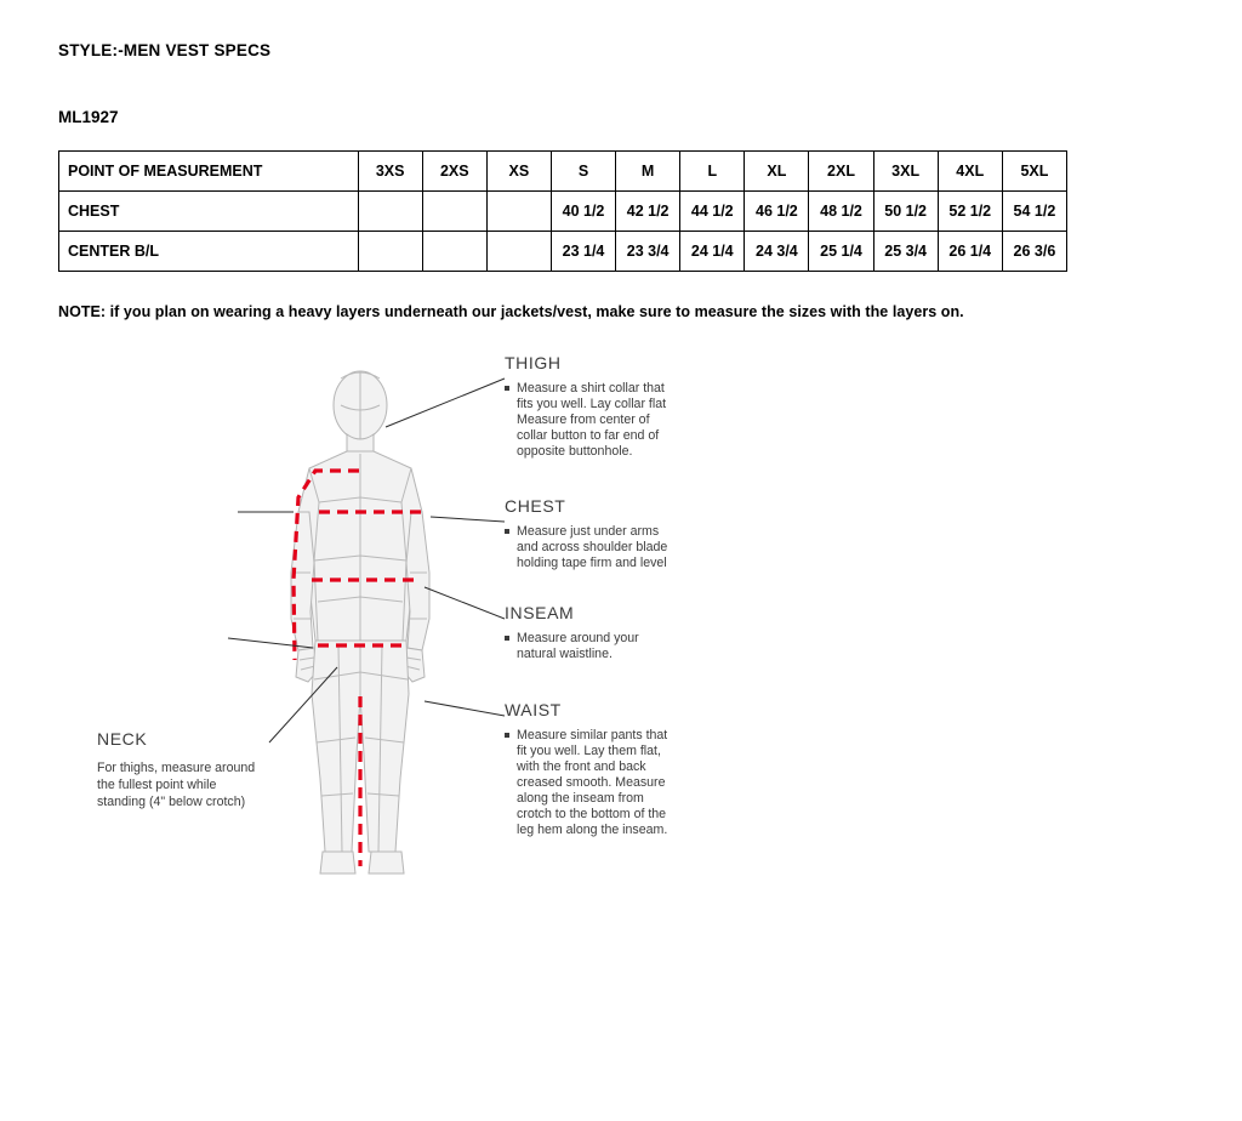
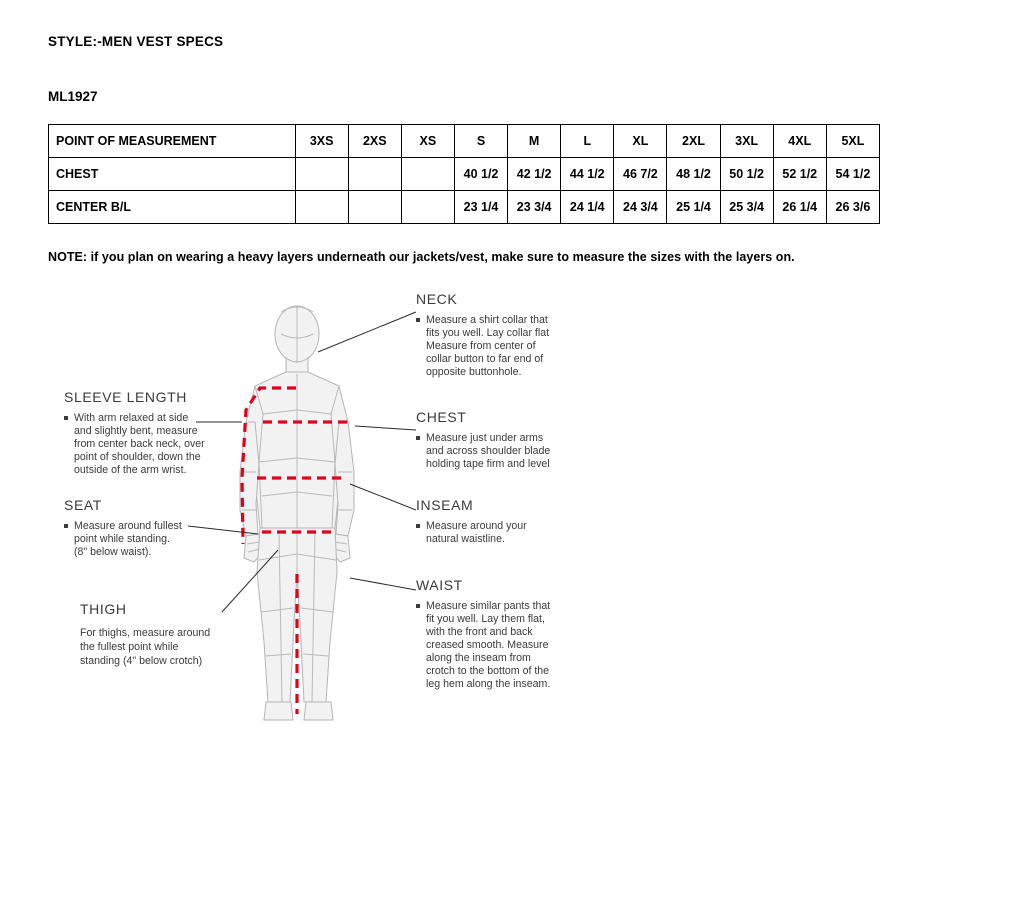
  STYLE:-MEN VEST SPECS
  ML1927
  POINT OF MEASUREMENT	3XS	2XS	XS	S	M	L	XL	2XL	3XL	4XL	5XL
- CHEST				40 1/2	42 1/2	44 1/2	46 1/2	48 1/2	50 1/2	52 1/2	54 1/2
+ CHEST				40 1/2	42 1/2	44 1/2	46 7/2	48 1/2	50 1/2	52 1/2	54 1/2
  CENTER B/L				23 1/4	23 3/4	24 1/4	24 3/4	25 1/4	25 3/4	26 1/4	26 3/6
  NOTE: if you plan on wearing a heavy layers underneath our jackets/vest, make sure to measure the sizes with the layers on.
- THIGH
+ NECK
  Measure a shirt collar that fits you well. Lay collar flat Measure from center of collar button to far end of opposite buttonhole.
  CHEST
  Measure just under arms and across shoulder blade holding tape firm and level
  INSEAM
  Measure around your natural waistline.
  WAIST
  Measure similar pants that fit you well. Lay them flat, with the front and back creased smooth. Measure along the inseam from crotch to the bottom of the leg hem along the inseam.
+ SLEEVE LENGTH
+ With arm relaxed at side and slightly bent, measure from center back neck, over point of shoulder, down the outside of the arm wrist.
+ SEAT
+ Measure around fullest point while standing. (8" below waist).
- NECK
+ THIGH
  For thighs, measure around the fullest point while standing (4" below crotch)
